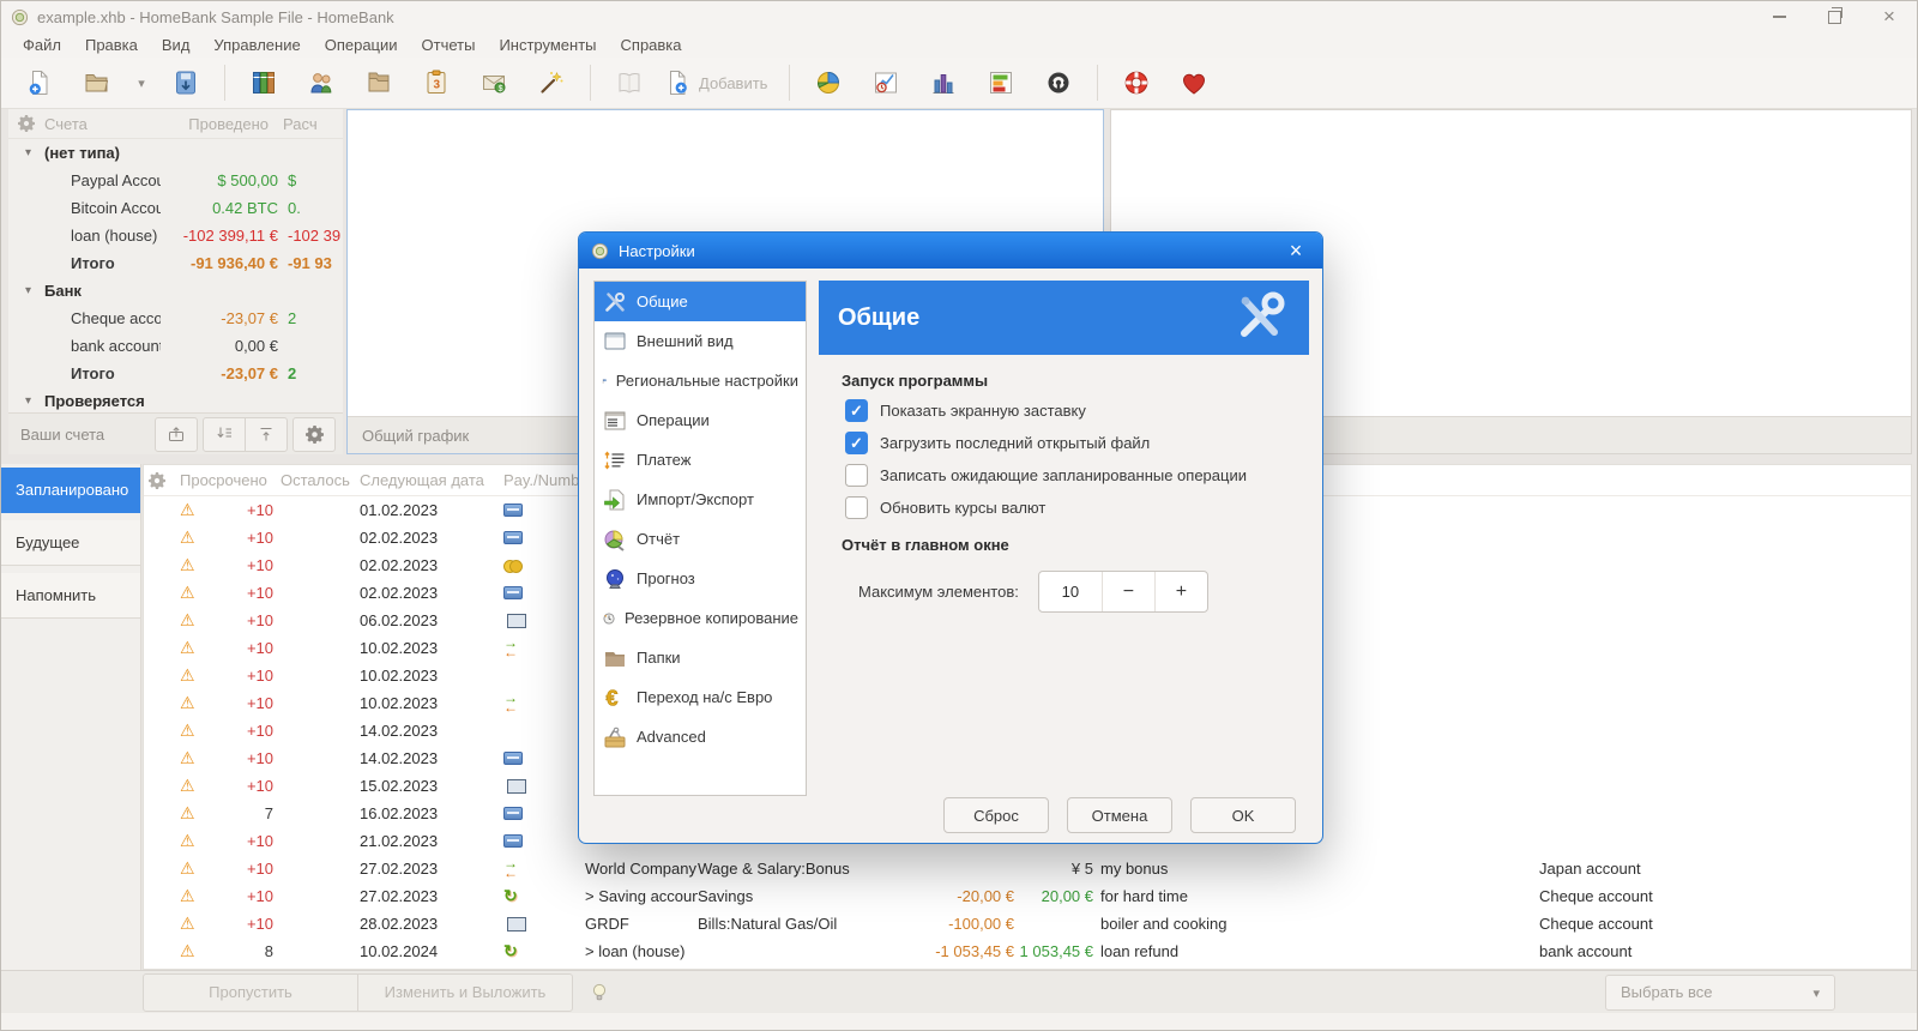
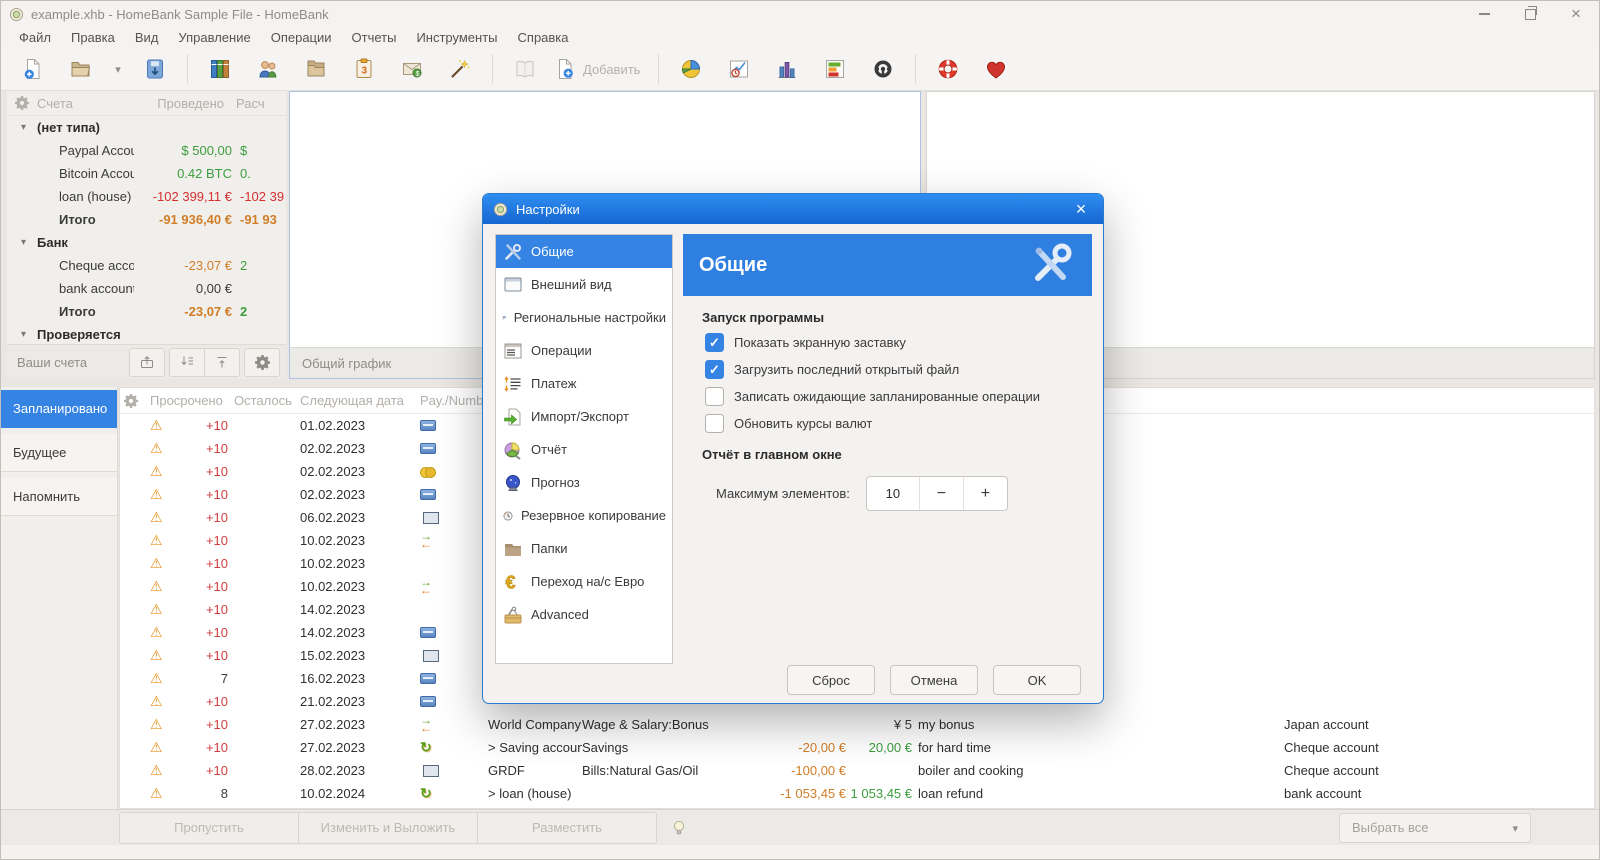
  example.xhb - HomeBank Sample File - HomeBank
  Файл
  Правка
  Вид
  Управление
  Операции
  Отчеты
  Инструменты
  Справка
  3
  Добавить
  Счета
  Проведено
  Расч
  ▾
  (нет типа)
  Paypal Acco
  $ 500,00
  $
  Bitcoin Accou
  0.42 BTC
  0.
  loan (house)
  -102 399,11 €
  -102 39
  Итого
  -91 936,40 €
  -91 93
  ▾
  Банк
  Cheque acco
  -23,07 €
  2
  bank accoun
  0,00 €
  Итого
  -23,07 €
  2
  ▾
  Проверяется
  Ваши счета
  Общий график
  Запланировано
  Будущее
  Напомнить
  Просрочено
  Осталось
  Следующая дата
  Pay./Numb
  +10
  01.02.2023
  +10
  02.02.2023
  +10
  02.02.2023
  +10
  02.02.2023
  +10
  06.02.2023
  +10
  10.02.2023
  +10
  10.02.2023
  +10
  10.02.2023
  +10
  14.02.2023
  +10
  14.02.2023
  +10
  15.02.2023
  7
  16.02.2023
  +10
  21.02.2023
  +10
  27.02.2023
  World Company
  Wage & Salary:Bonus
  ¥ 5
  my bonus
  Japan account
  +10
  27.02.2023
  > Saving accoun
  Savings
  -20,00 €
  20,00 €
  for hard time
  Cheque account
  +10
  28.02.2023
  GRDF
  Bills:Natural Gas/Oil
  -100,00 €
  boiler and cooking
  Cheque account
  8
  10.02.2024
  > loan (house)
  -1 053,45 €
  1 053,45 €
  loan refund
  bank account
  Пропустить
  Изменить и Выложить
+ Разместить
  Выбрать все
  Настройки
  Общие
  Внешний вид
  Региональные настройки
  Операции
  Платеж
  Импорт/Экспорт
  Отчёт
  Прогноз
  Резервное копирование
  Папки
  €
  Переход на/с Евро
  Advanced
  Общие
  Запуск программы
  Показать экранную заставку
  Загрузить последний открытый файл
  Записать ожидающие запланированные операции
  Обновить курсы валют
  Отчёт в главном окне
  Максимум элементов:
  10
  −
  +
  Сброс
  Отмена
  OK
